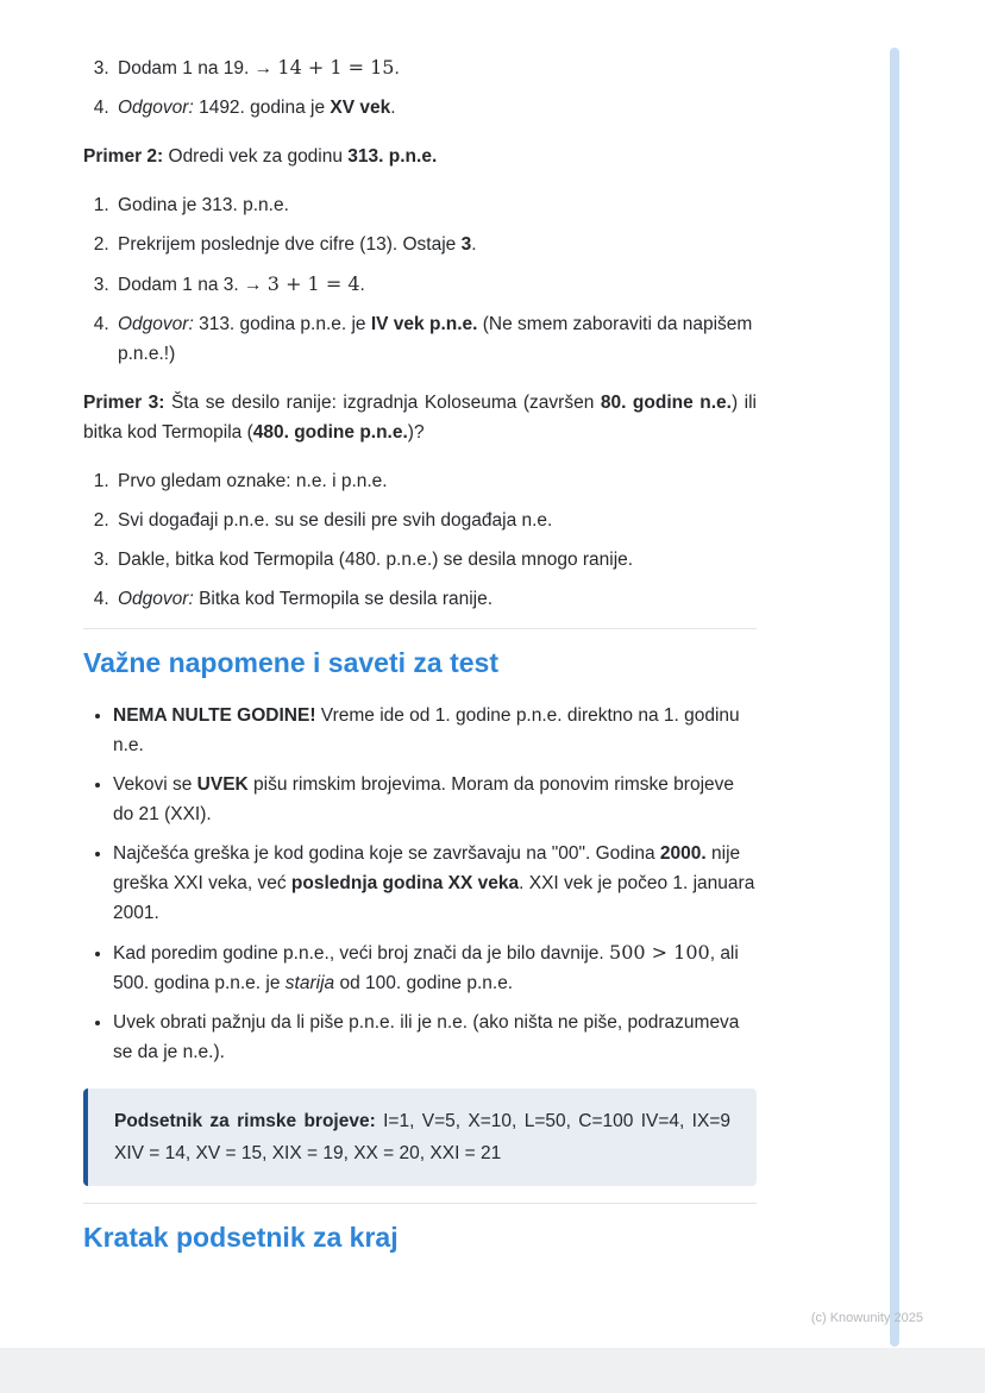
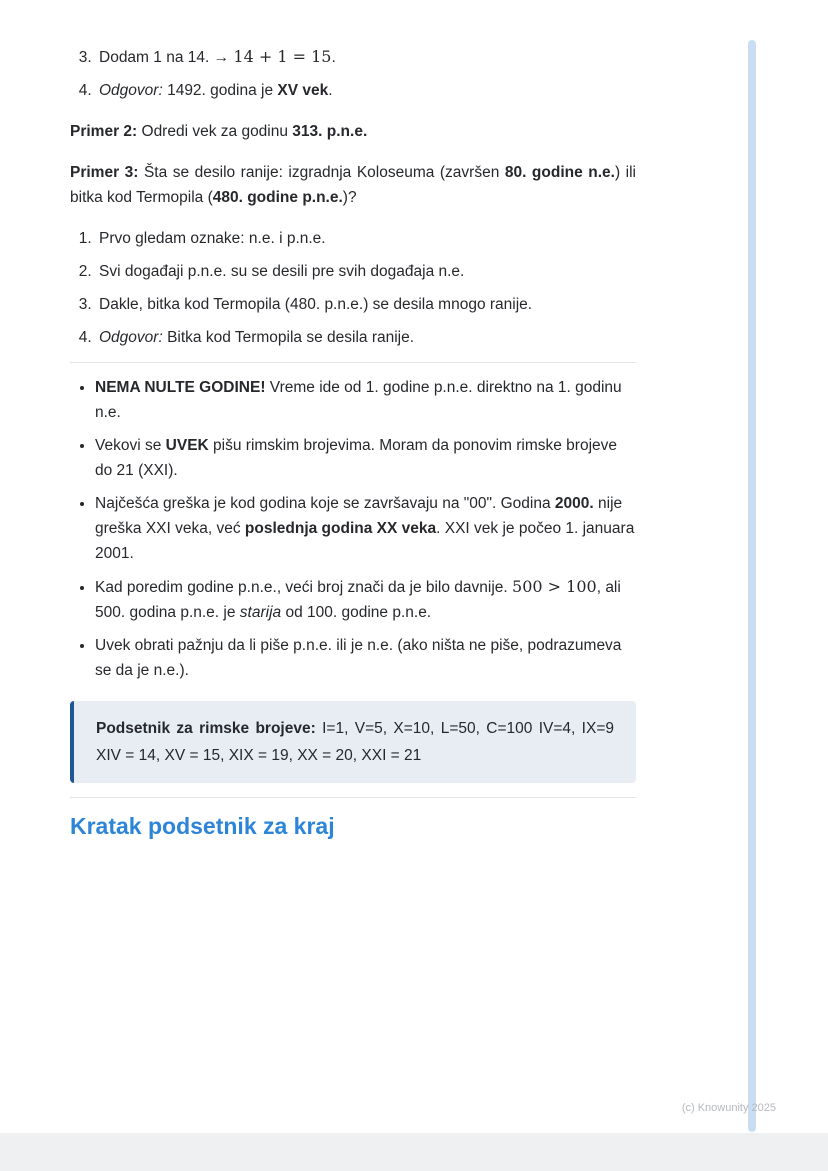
- Dodam 1 na 19. → 14 + 1 = 15.
+ Dodam 1 na 14. → 14 + 1 = 15.
  Odgovor: 1492. godina je XV vek.
  Primer 2: Odredi vek za godinu 313. p.n.e.
- Godina je 313. p.n.e.
- Prekrijem poslednje dve cifre (13). Ostaje 3.
- Dodam 1 na 3. → 3 + 1 = 4.
- Odgovor: 313. godina p.n.e. je IV vek p.n.e. (Ne smem zaboraviti da napišem p.n.e.!)
  Primer 3: Šta se desilo ranije: izgradnja Koloseuma (završen 80. godine n.e.) ili bitka kod Termopila (480. godine p.n.e.)?
  Prvo gledam oznake: n.e. i p.n.e.
  Svi događaji p.n.e. su se desili pre svih događaja n.e.
  Dakle, bitka kod Termopila (480. p.n.e.) se desila mnogo ranije.
  Odgovor: Bitka kod Termopila se desila ranije.
- Važne napomene i saveti za test
  NEMA NULTE GODINE! Vreme ide od 1. godine p.n.e. direktno na 1. godinu n.e.
  Vekovi se UVEK pišu rimskim brojevima. Moram da ponovim rimske brojeve do 21 (XXI).
  Najčešća greška je kod godina koje se završavaju na "00". Godina 2000. nije greška XXI veka, već poslednja godina XX veka. XXI vek je počeo 1. januara 2001.
  Kad poredim godine p.n.e., veći broj znači da je bilo davnije. 500 > 100, ali 500. godina p.n.e. je starija od 100. godine p.n.e.
  Uvek obrati pažnju da li piše p.n.e. ili je n.e. (ako ništa ne piše, podrazumeva se da je n.e.).
  Podsetnik za rimske brojeve: I=1, V=5, X=10, L=50, C=100 IV=4, IX=9 XIV = 14, XV = 15, XIX = 19, XX = 20, XXI = 21
  Kratak podsetnik za kraj
  (c) Knowunity 2025
